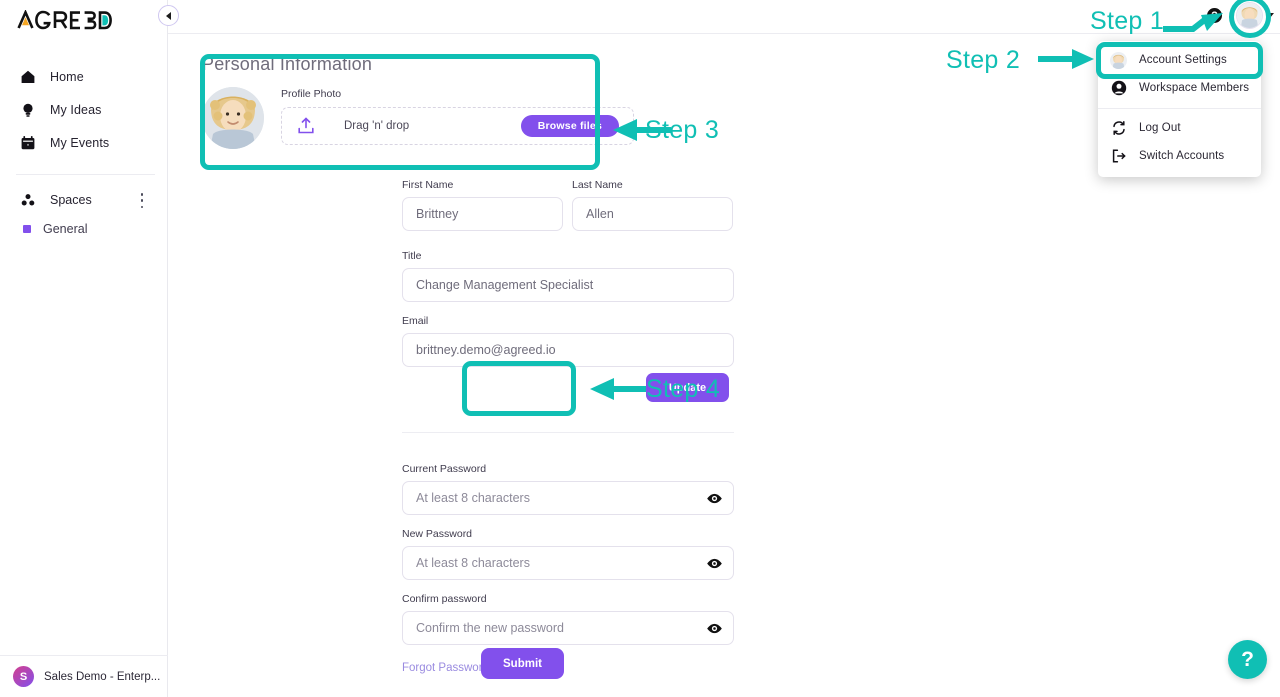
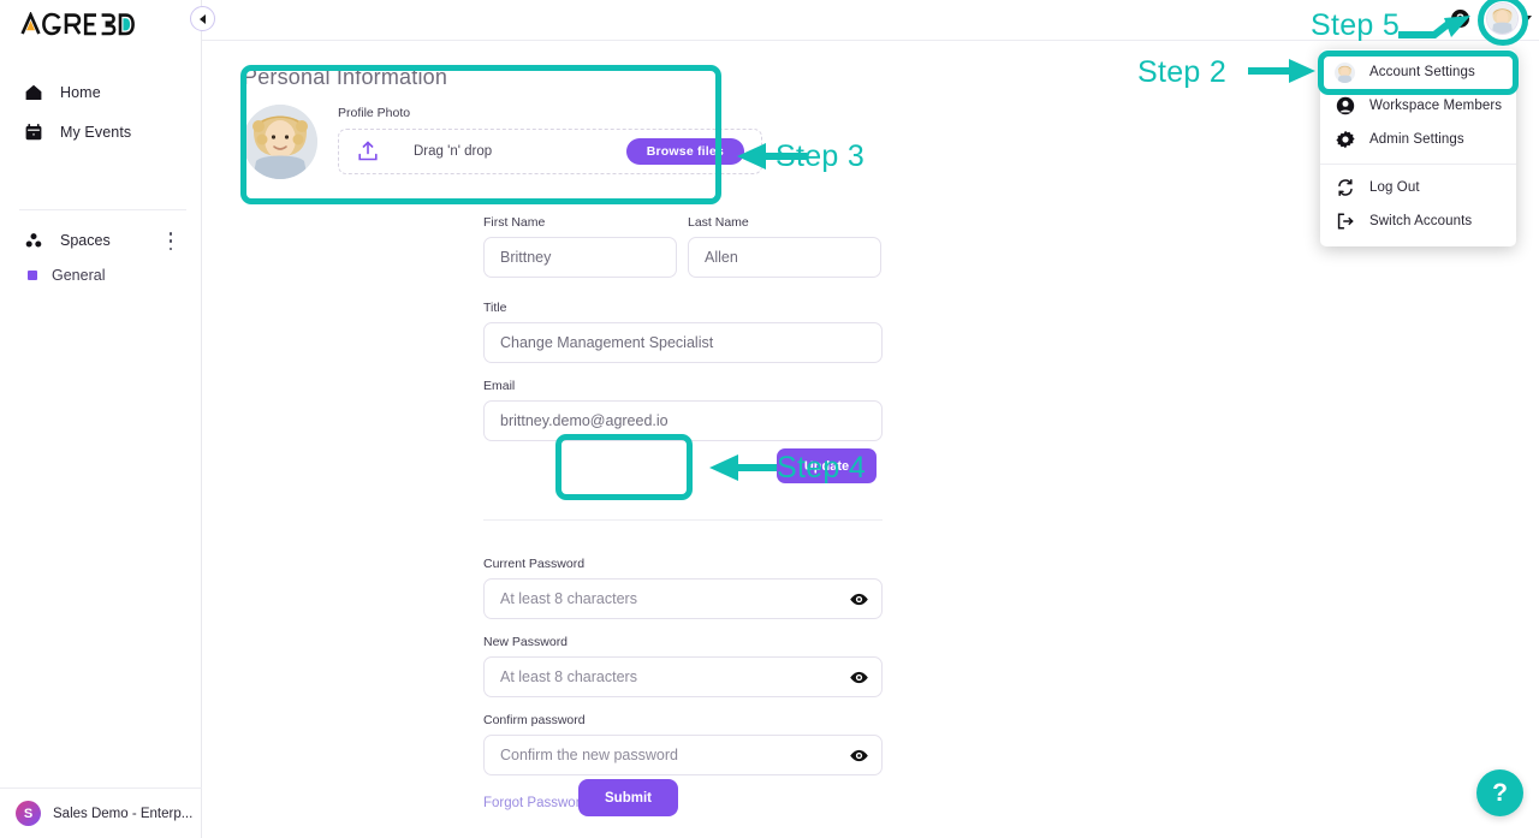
  Home
- My Ideas
  My Events
  Spaces
  General
  S
  Sales Demo - Enterp...
  Personal Information
  Profile Photo
  Drag 'n' drop
  Browse files
  First Name
  Brittney
  Last Name
  Allen
  Title
  Change Management Specialist
  Email
  brittney.demo@agreed.io
  Update
  Current Password
  At least 8 characters
  New Password
  At least 8 characters
  Confirm password
  Confirm the new password
  Forgot Passwo
  Submit
  ?
  Account Settings
  Workspace Members
+ Admin Settings
  Log Out
  Switch Accounts
- Step 1
+ Step 5
  Step 2
  Step 4
